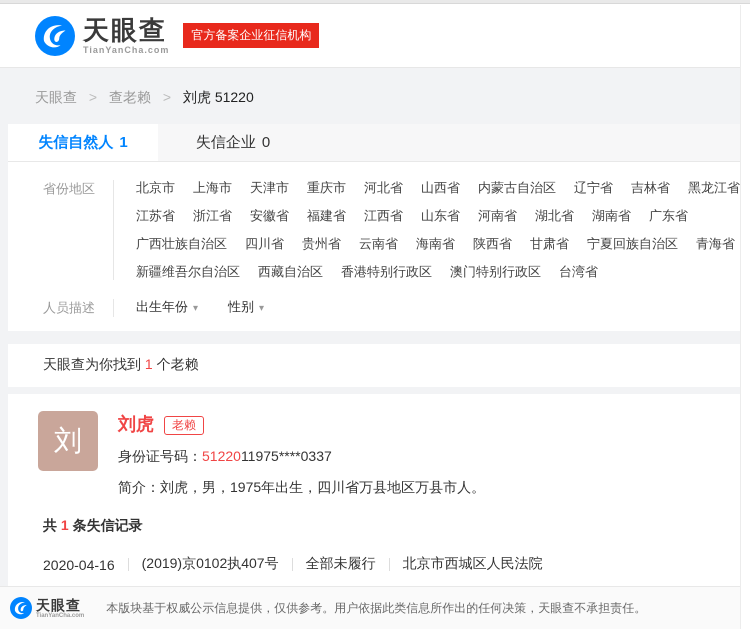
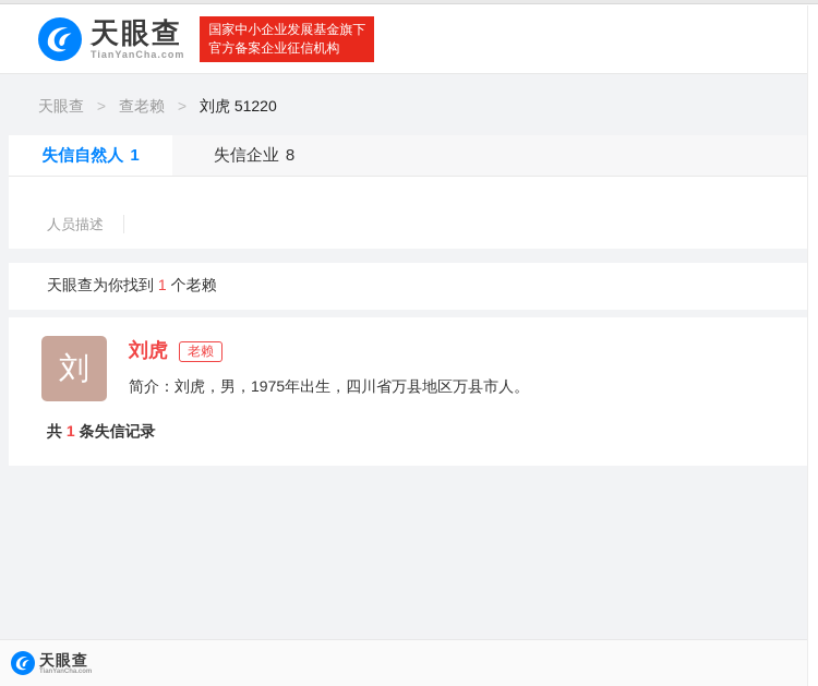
  天眼查
  TianYanCha.com
+ 国家中小企业发展基金旗下
  官方备案企业征信机构
  天眼查 > 查老赖 > 刘虎 51220
  失信自然人 1
- 失信企业 0
+ 失信企业 8
- 省份地区
- 北京市
- 上海市
- 天津市
- 重庆市
- 河北省
- 山西省
- 内蒙古自治区
- 辽宁省
- 吉林省
- 黑龙江省
- 江苏省
- 浙江省
- 安徽省
- 福建省
- 江西省
- 山东省
- 河南省
- 湖北省
- 湖南省
- 广东省
- 广西壮族自治区
- 四川省
- 贵州省
- 云南省
- 海南省
- 陕西省
- 甘肃省
- 宁夏回族自治区
- 青海省
- 新疆维吾尔自治区
- 西藏自治区
- 香港特别行政区
- 澳门特别行政区
- 台湾省
  人员描述
- 出生年份 ▾
- 性别 ▾
  天眼查为你找到 1 个老赖
  刘
  刘虎
  老赖
- 身份证号码：5122011975****0337
  简介：刘虎，男，1975年出生，四川省万县地区万县市人。
  共 1 条失信记录
- 2020-04-16
- (2019)京0102执407号
- 全部未履行
- 北京市西城区人民法院
  天眼查
- 本版块基于权威公示信息提供，仅供参考。用户依据此类信息所作出的任何决策，天眼查不承担责任。
